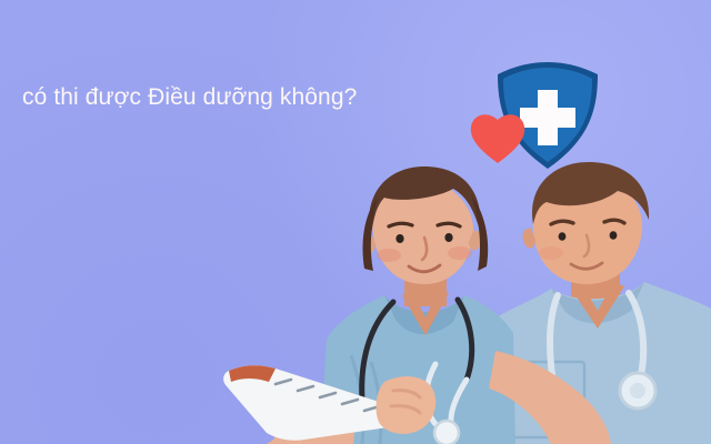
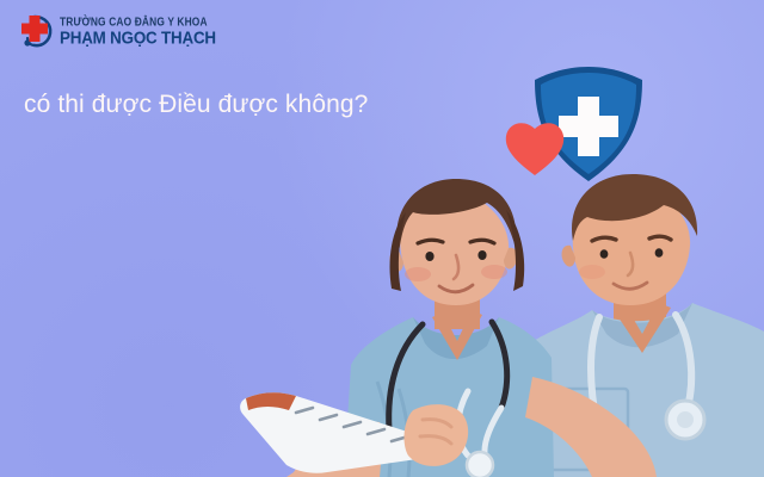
+ TRƯỜNG CAO ĐẲNG Y KHOA
+ PHẠM NGỌC THẠCH
- có thi được Điều dưỡng không?
+ có thi được Điều được không?
